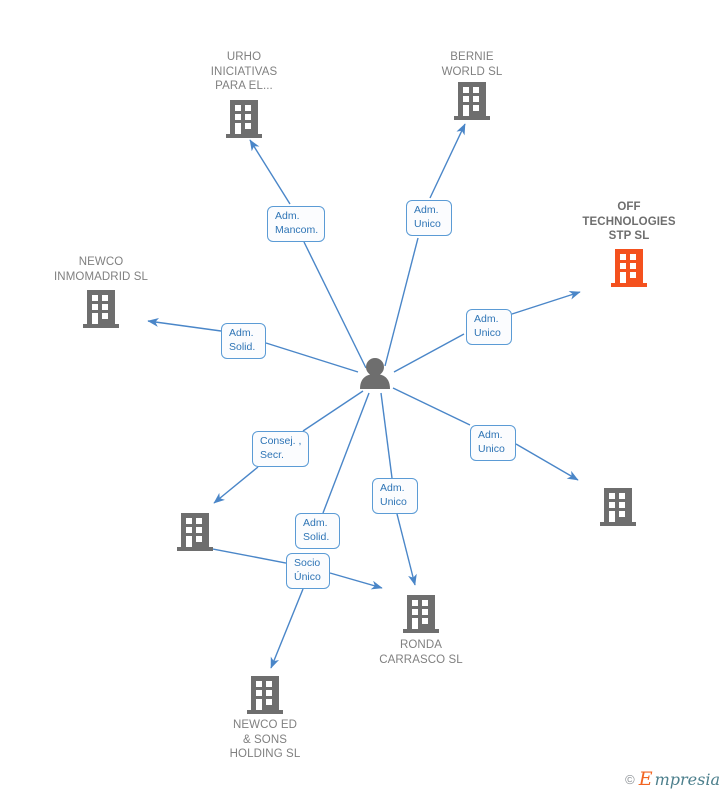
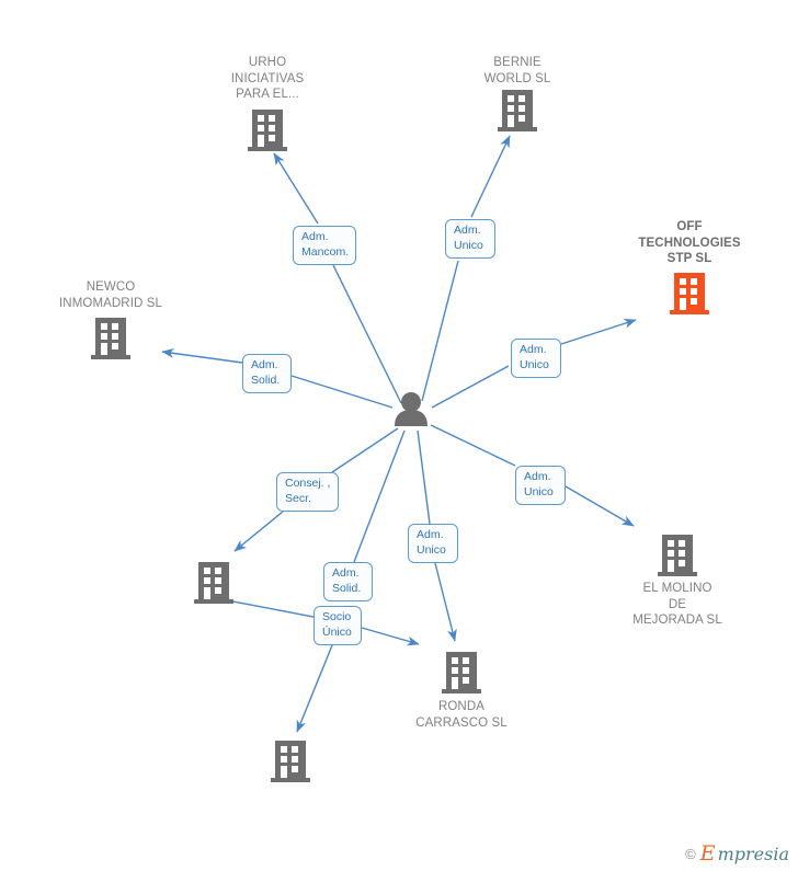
  URHO
  INICIATIVAS
  PARA EL...
  BERNIE
  WORLD SL
  OFF
  TECHNOLOGIES
  STP SL
  NEWCO
  INMOMADRID SL
+ EL MOLINO
+ DE
+ MEJORADA SL
  RONDA
  CARRASCO SL
- NEWCO ED
- & SONS
- HOLDING SL
  Adm.
  Mancom.
  Adm.
  Unico
  Adm.
  Unico
  Adm.
  Solid.
  Consej. ,
  Secr.
  Adm.
  Unico
  Adm.
  Unico
  Adm.
  Solid.
  Socio
  Único
  ©
  E
  mpresia
